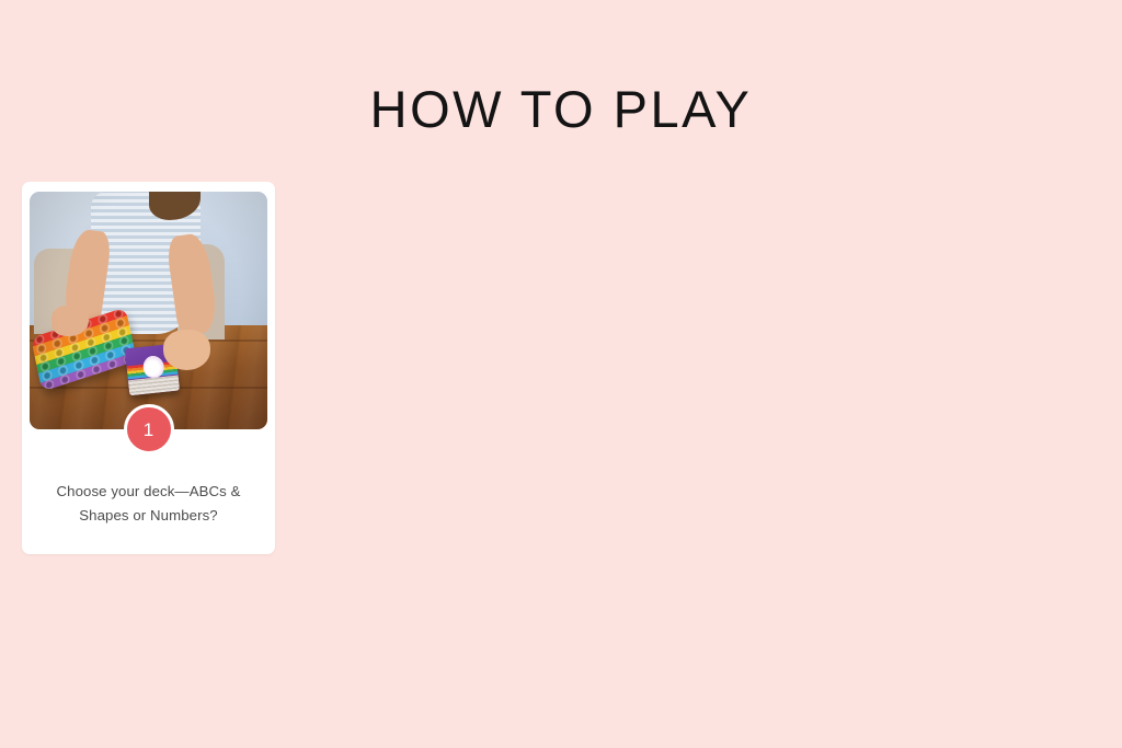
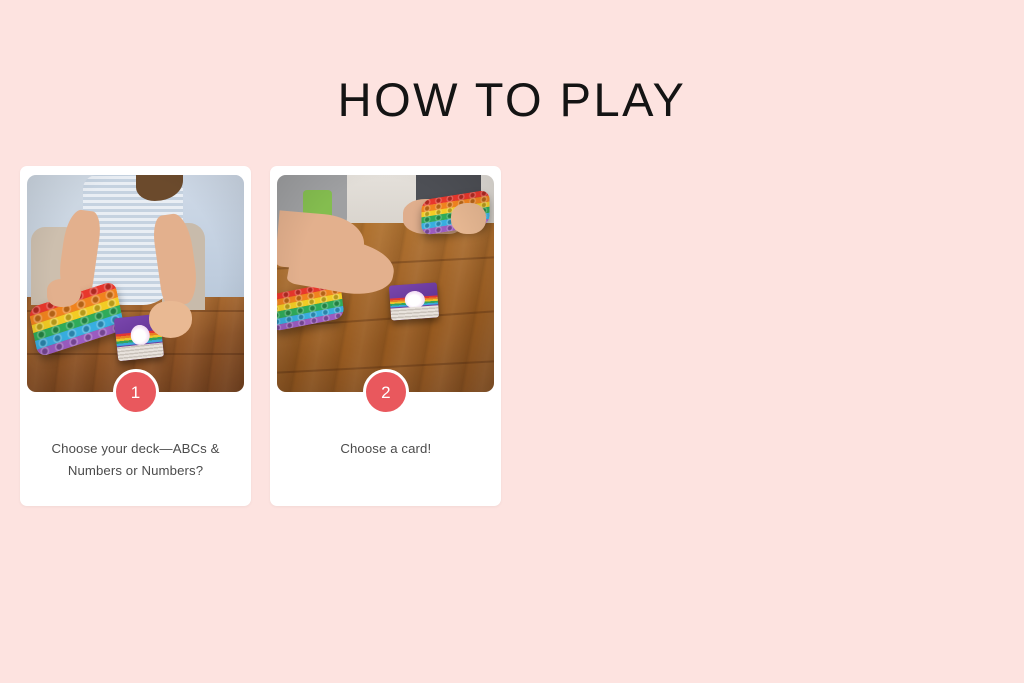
  HOW TO PLAY
  1
- Choose your deck—ABCs & Shapes or Numbers?
+ Choose your deck—ABCs & Numbers or Numbers?
+ 2
+ Choose a card!
